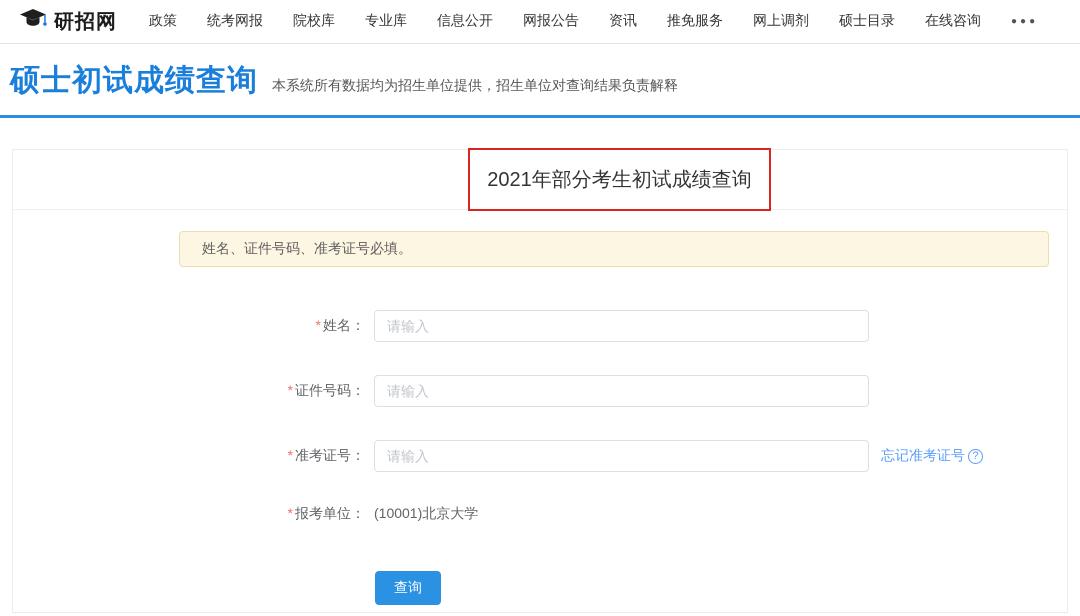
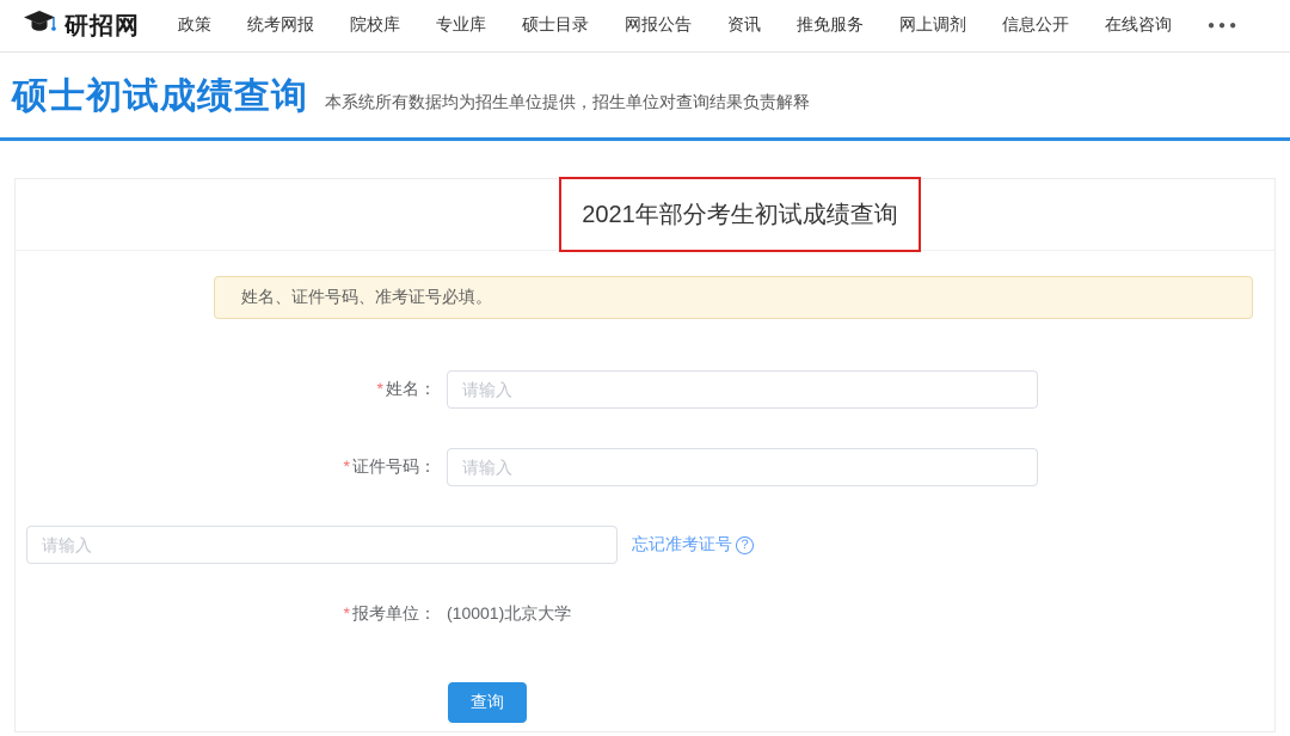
  研招网
  政策
  统考网报
  院校库
  专业库
- 信息公开
+ 硕士目录
  网报公告
  资讯
  推免服务
  网上调剂
- 硕士目录
+ 信息公开
  在线咨询
  ●●●
  硕士初试成绩查询
  本系统所有数据均为招生单位提供，招生单位对查询结果负责解释
  2021年部分考生初试成绩查询
  姓名、证件号码、准考证号必填。
  * 姓名：
  请输入
  * 证件号码：
  请输入
- * 准考证号：
  请输入
  忘记准考证号
  ?
  * 报考单位：
  (10001)北京大学
  查询
